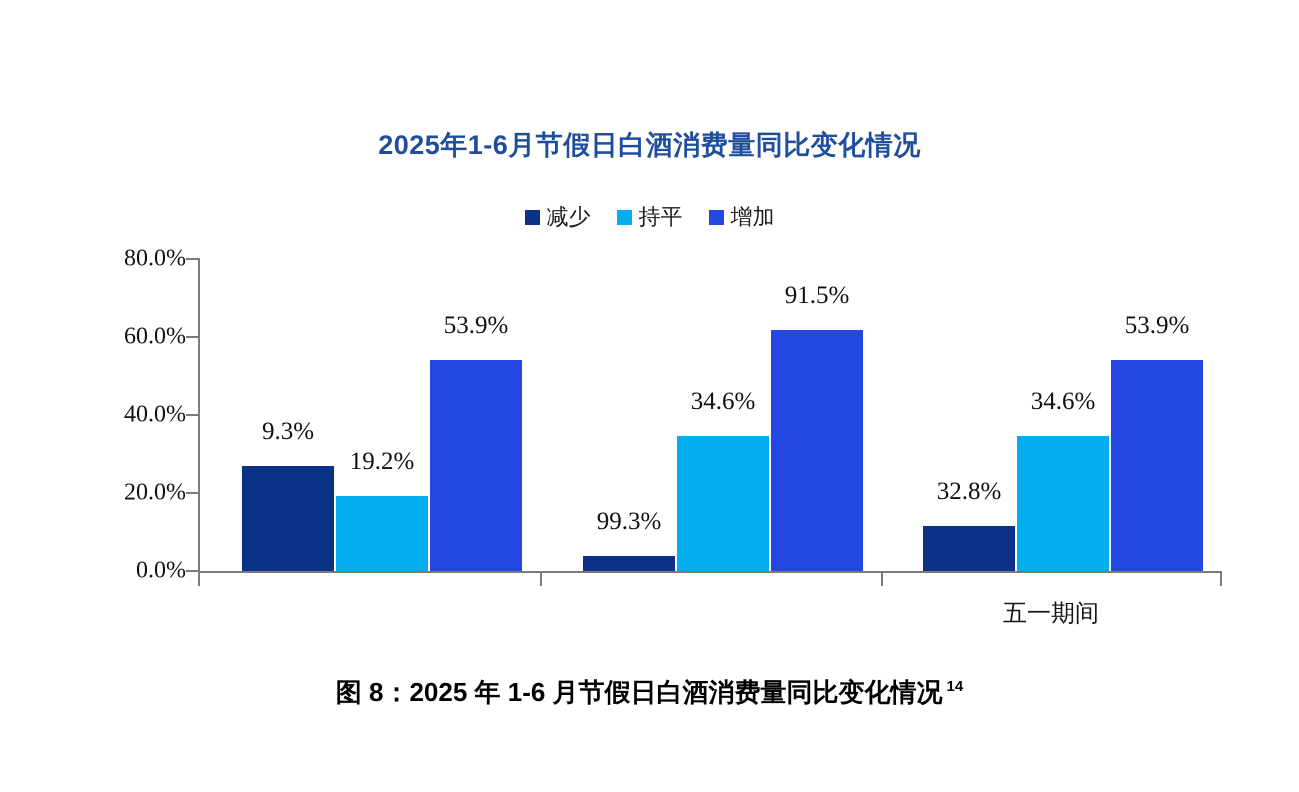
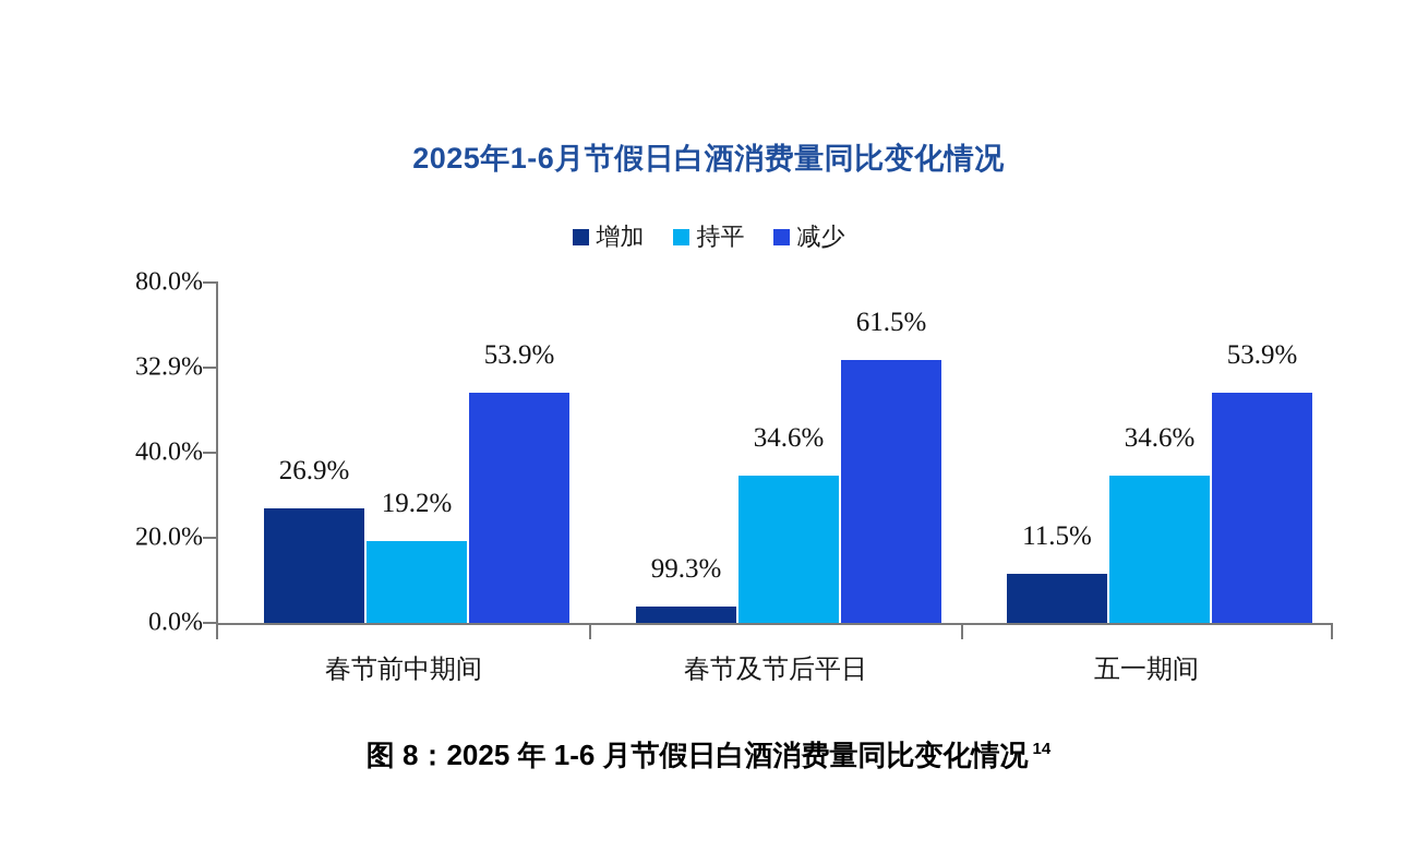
  2025年1-6月节假日白酒消费量同比变化情况
- 减少
+ 增加
  持平
- 增加
+ 减少
  80.0%
- 60.0%
+ 32.9%
  40.0%
  20.0%
  0.0%
- 9.3%
+ 26.9%
  19.2%
  53.9%
+ 春节前中期间
  99.3%
  34.6%
- 91.5%
+ 61.5%
+ 春节及节后平日
- 32.8%
+ 11.5%
  34.6%
  53.9%
  五一期间
  图 8：2025 年 1-6 月节假日白酒消费量同比变化情况 14
